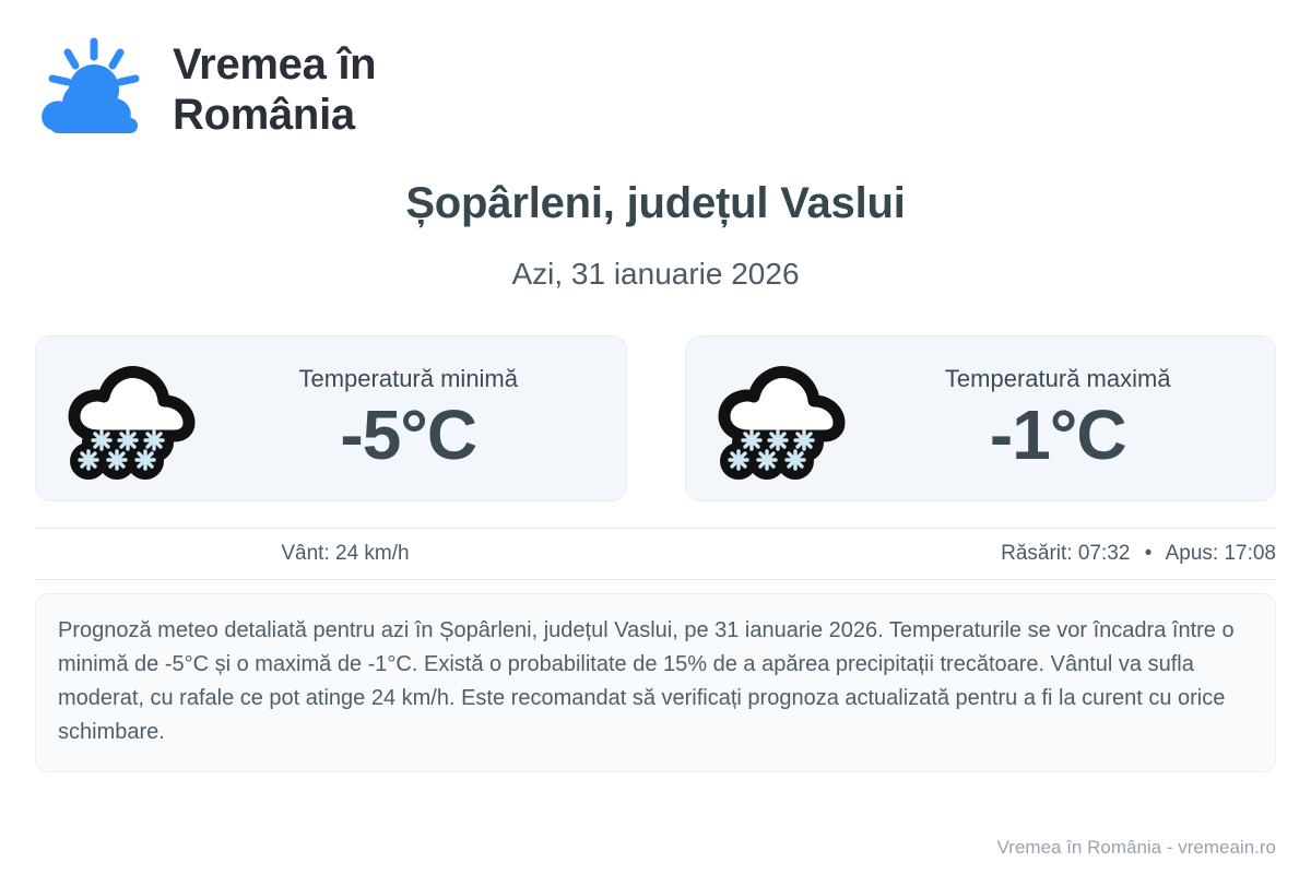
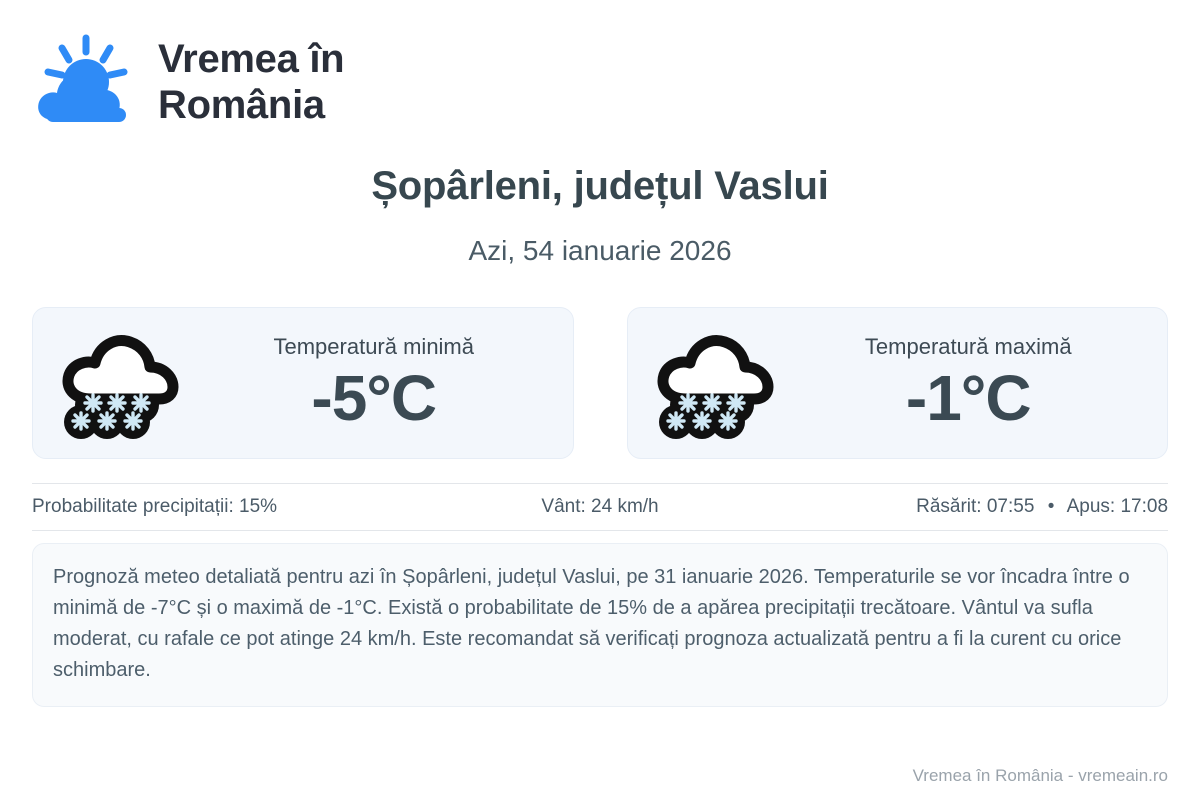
  Vremea în
  România
  Șopârleni, județul Vaslui
- Azi, 31 ianuarie 2026
+ Azi, 54 ianuarie 2026
  Temperatură minimă
  -5°C
  Temperatură maximă
  -1°C
+ Probabilitate precipitații: 15%
  Vânt: 24 km/h
- Răsărit: 07:32 • Apus: 17:08
+ Răsărit: 07:55 • Apus: 17:08
- Prognoză meteo detaliată pentru azi în Șopârleni, județul Vaslui, pe 31 ianuarie 2026. Temperaturile se vor încadra între o minimă de -5°C și o maximă de -1°C. Există o probabilitate de 15% de a apărea precipitații trecătoare. Vântul va sufla moderat, cu rafale ce pot atinge 24 km/h. Este recomandat să verificați prognoza actualizată pentru a fi la curent cu orice schimbare.
+ Prognoză meteo detaliată pentru azi în Șopârleni, județul Vaslui, pe 31 ianuarie 2026. Temperaturile se vor încadra între o minimă de -7°C și o maximă de -1°C. Există o probabilitate de 15% de a apărea precipitații trecătoare. Vântul va sufla moderat, cu rafale ce pot atinge 24 km/h. Este recomandat să verificați prognoza actualizată pentru a fi la curent cu orice schimbare.
  Vremea în România - vremeain.ro
